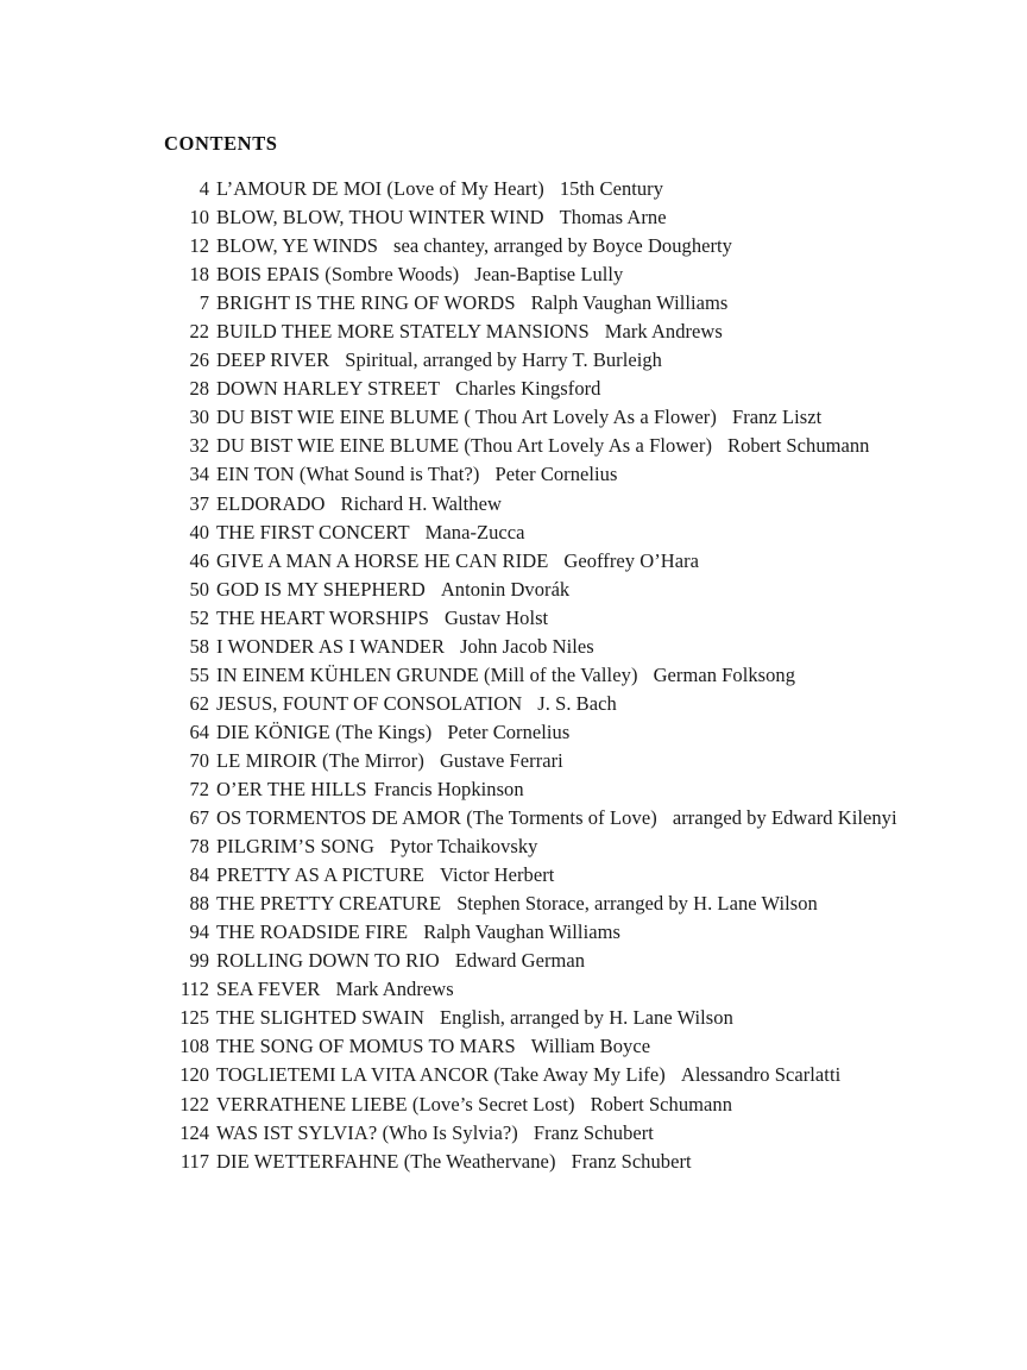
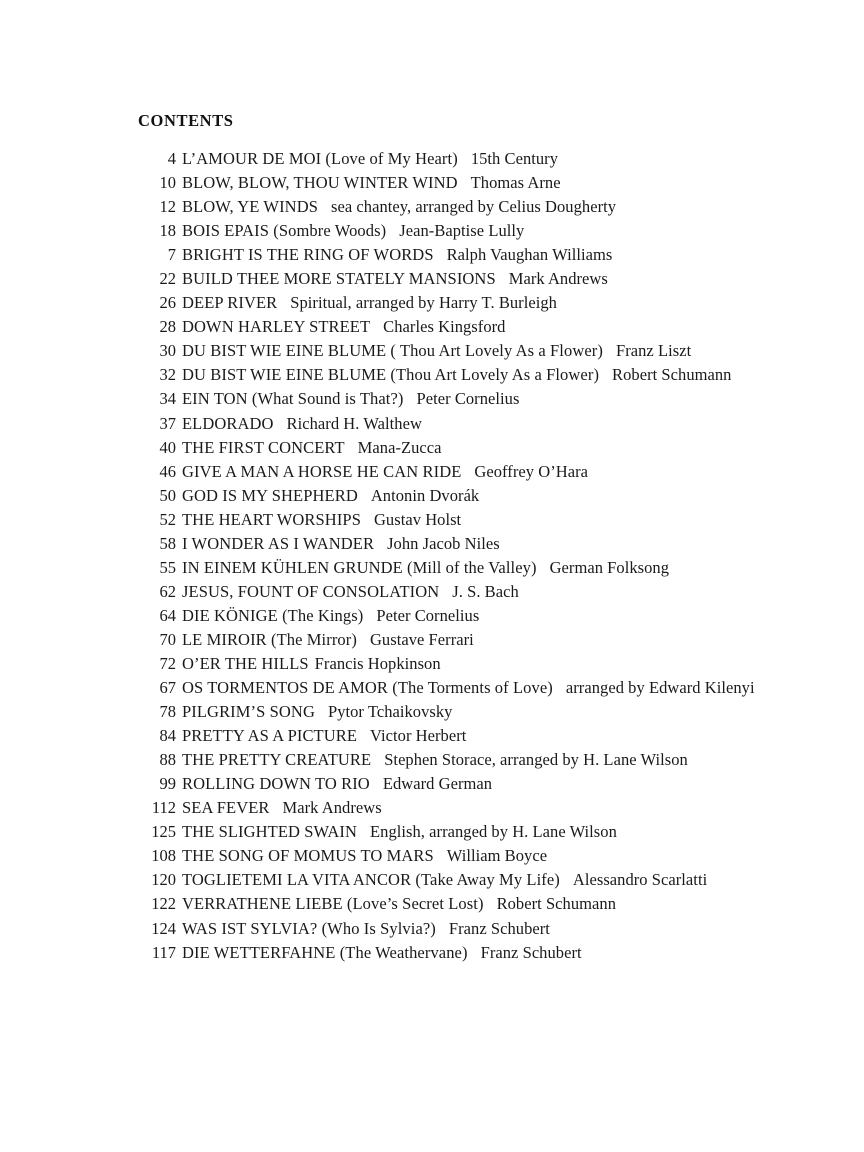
  CONTENTS
  4
  L’AMOUR DE MOI (Love of My Heart) 15th Century
  10
  BLOW, BLOW, THOU WINTER WIND Thomas Arne
  12
- BLOW, YE WINDS sea chantey, arranged by Boyce Dougherty
+ BLOW, YE WINDS sea chantey, arranged by Celius Dougherty
  18
  BOIS EPAIS (Sombre Woods) Jean-Baptise Lully
  7
  BRIGHT IS THE RING OF WORDS Ralph Vaughan Williams
  22
  BUILD THEE MORE STATELY MANSIONS Mark Andrews
  26
  DEEP RIVER Spiritual, arranged by Harry T. Burleigh
  28
  DOWN HARLEY STREET Charles Kingsford
  30
  DU BIST WIE EINE BLUME ( Thou Art Lovely As a Flower) Franz Liszt
  32
  DU BIST WIE EINE BLUME (Thou Art Lovely As a Flower) Robert Schumann
  34
  EIN TON (What Sound is That?) Peter Cornelius
  37
  ELDORADO Richard H. Walthew
  40
  THE FIRST CONCERT Mana-Zucca
  46
  GIVE A MAN A HORSE HE CAN RIDE Geoffrey O’Hara
  50
  GOD IS MY SHEPHERD Antonin Dvorák
  52
  THE HEART WORSHIPS Gustav Holst
  58
  I WONDER AS I WANDER John Jacob Niles
  55
  IN EINEM KÜHLEN GRUNDE (Mill of the Valley) German Folksong
  62
  JESUS, FOUNT OF CONSOLATION J. S. Bach
  64
  DIE KÖNIGE (The Kings) Peter Cornelius
  70
  LE MIROIR (The Mirror) Gustave Ferrari
  72
  O’ER THE HILLS Francis Hopkinson
  67
  OS TORMENTOS DE AMOR (The Torments of Love) arranged by Edward Kilenyi
  78
  PILGRIM’S SONG Pytor Tchaikovsky
  84
  PRETTY AS A PICTURE Victor Herbert
  88
  THE PRETTY CREATURE Stephen Storace, arranged by H. Lane Wilson
- 94
- THE ROADSIDE FIRE Ralph Vaughan Williams
  99
  ROLLING DOWN TO RIO Edward German
  112
  SEA FEVER Mark Andrews
  125
  THE SLIGHTED SWAIN English, arranged by H. Lane Wilson
  108
  THE SONG OF MOMUS TO MARS William Boyce
  120
  TOGLIETEMI LA VITA ANCOR (Take Away My Life) Alessandro Scarlatti
  122
  VERRATHENE LIEBE (Love’s Secret Lost) Robert Schumann
  124
  WAS IST SYLVIA? (Who Is Sylvia?) Franz Schubert
  117
  DIE WETTERFAHNE (The Weathervane) Franz Schubert
